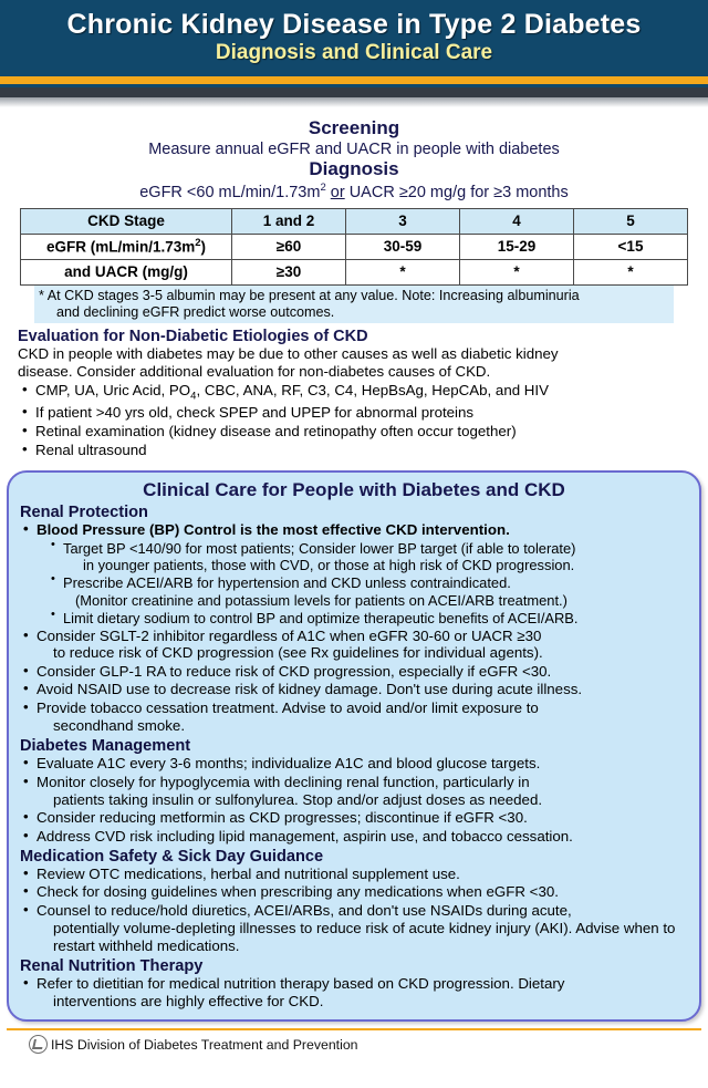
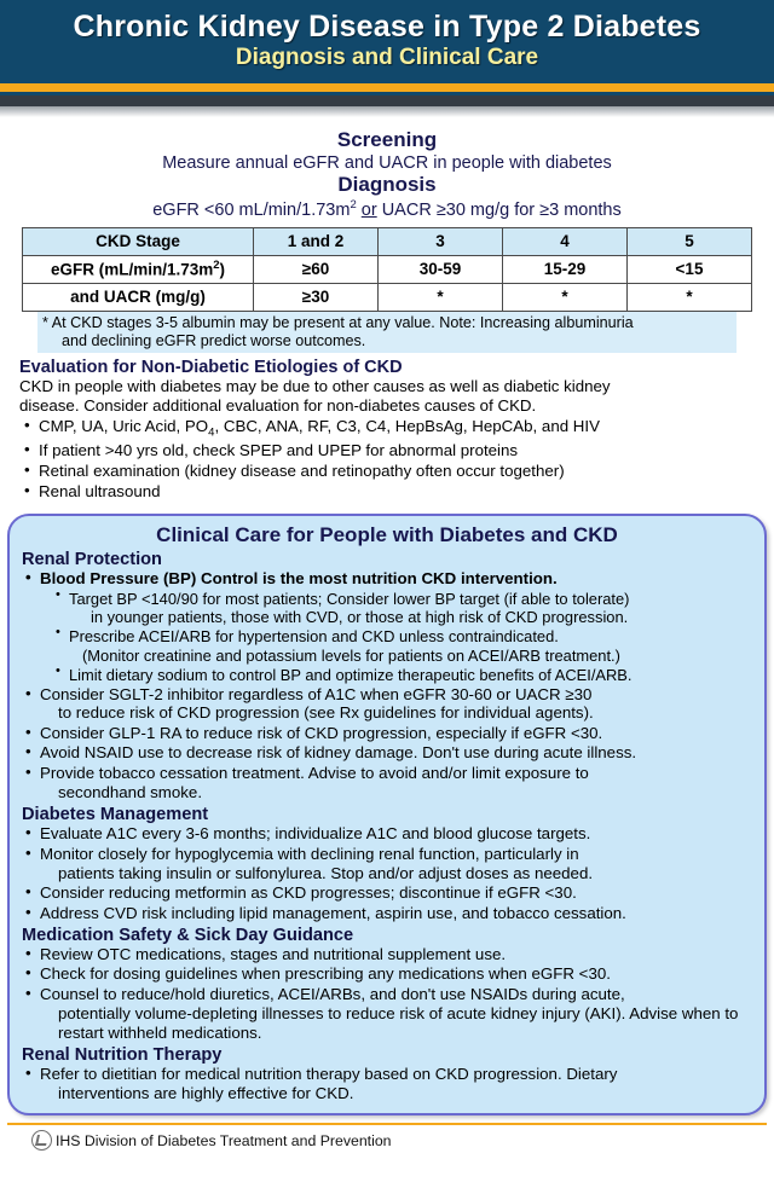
  Chronic Kidney Disease in Type 2 Diabetes
  Diagnosis and Clinical Care
  Screening
  Measure annual eGFR and UACR in people with diabetes
  Diagnosis
- eGFR <60 mL/min/1.73m2 or UACR ≥20 mg/g for ≥3 months
+ eGFR <60 mL/min/1.73m2 or UACR ≥30 mg/g for ≥3 months
  CKD Stage	1 and 2	3	4	5
  eGFR (mL/min/1.73m2)	≥60	30-59	15-29	<15
  and UACR (mg/g)	≥30	*	*	*
  * At CKD stages 3-5 albumin may be present at any value. Note: Increasing albuminuria
  and declining eGFR predict worse outcomes.
  Evaluation for Non-Diabetic Etiologies of CKD
  CKD in people with diabetes may be due to other causes as well as diabetic kidney
  disease. Consider additional evaluation for non-diabetes causes of CKD.
  CMP, UA, Uric Acid, PO4, CBC, ANA, RF, C3, C4, HepBsAg, HepCAb, and HIV
  If patient >40 yrs old, check SPEP and UPEP for abnormal proteins
  Retinal examination (kidney disease and retinopathy often occur together)
  Renal ultrasound
  Clinical Care for People with Diabetes and CKD
  Renal Protection
- Blood Pressure (BP) Control is the most effective CKD intervention.
+ Blood Pressure (BP) Control is the most nutrition CKD intervention.
  Target BP <140/90 for most patients; Consider lower BP target (if able to tolerate)
  in younger patients, those with CVD, or those at high risk of CKD progression.
  Prescribe ACEI/ARB for hypertension and CKD unless contraindicated.
  (Monitor creatinine and potassium levels for patients on ACEI/ARB treatment.)
  Limit dietary sodium to control BP and optimize therapeutic benefits of ACEI/ARB.
  Consider SGLT-2 inhibitor regardless of A1C when eGFR 30-60 or UACR ≥30
  to reduce risk of CKD progression (see Rx guidelines for individual agents).
  Consider GLP-1 RA to reduce risk of CKD progression, especially if eGFR <30.
  Avoid NSAID use to decrease risk of kidney damage. Don't use during acute illness.
  Provide tobacco cessation treatment. Advise to avoid and/or limit exposure to
  secondhand smoke.
  Diabetes Management
  Evaluate A1C every 3-6 months; individualize A1C and blood glucose targets.
  Monitor closely for hypoglycemia with declining renal function, particularly in
  patients taking insulin or sulfonylurea. Stop and/or adjust doses as needed.
  Consider reducing metformin as CKD progresses; discontinue if eGFR <30.
  Address CVD risk including lipid management, aspirin use, and tobacco cessation.
  Medication Safety & Sick Day Guidance
- Review OTC medications, herbal and nutritional supplement use.
+ Review OTC medications, stages and nutritional supplement use.
  Check for dosing guidelines when prescribing any medications when eGFR <30.
  Counsel to reduce/hold diuretics, ACEI/ARBs, and don't use NSAIDs during acute,
  potentially volume-depleting illnesses to reduce risk of acute kidney injury (AKI). Advise when to restart withheld medications.
  Renal Nutrition Therapy
  Refer to dietitian for medical nutrition therapy based on CKD progression. Dietary
  interventions are highly effective for CKD.
  IHS Division of Diabetes Treatment and Prevention
